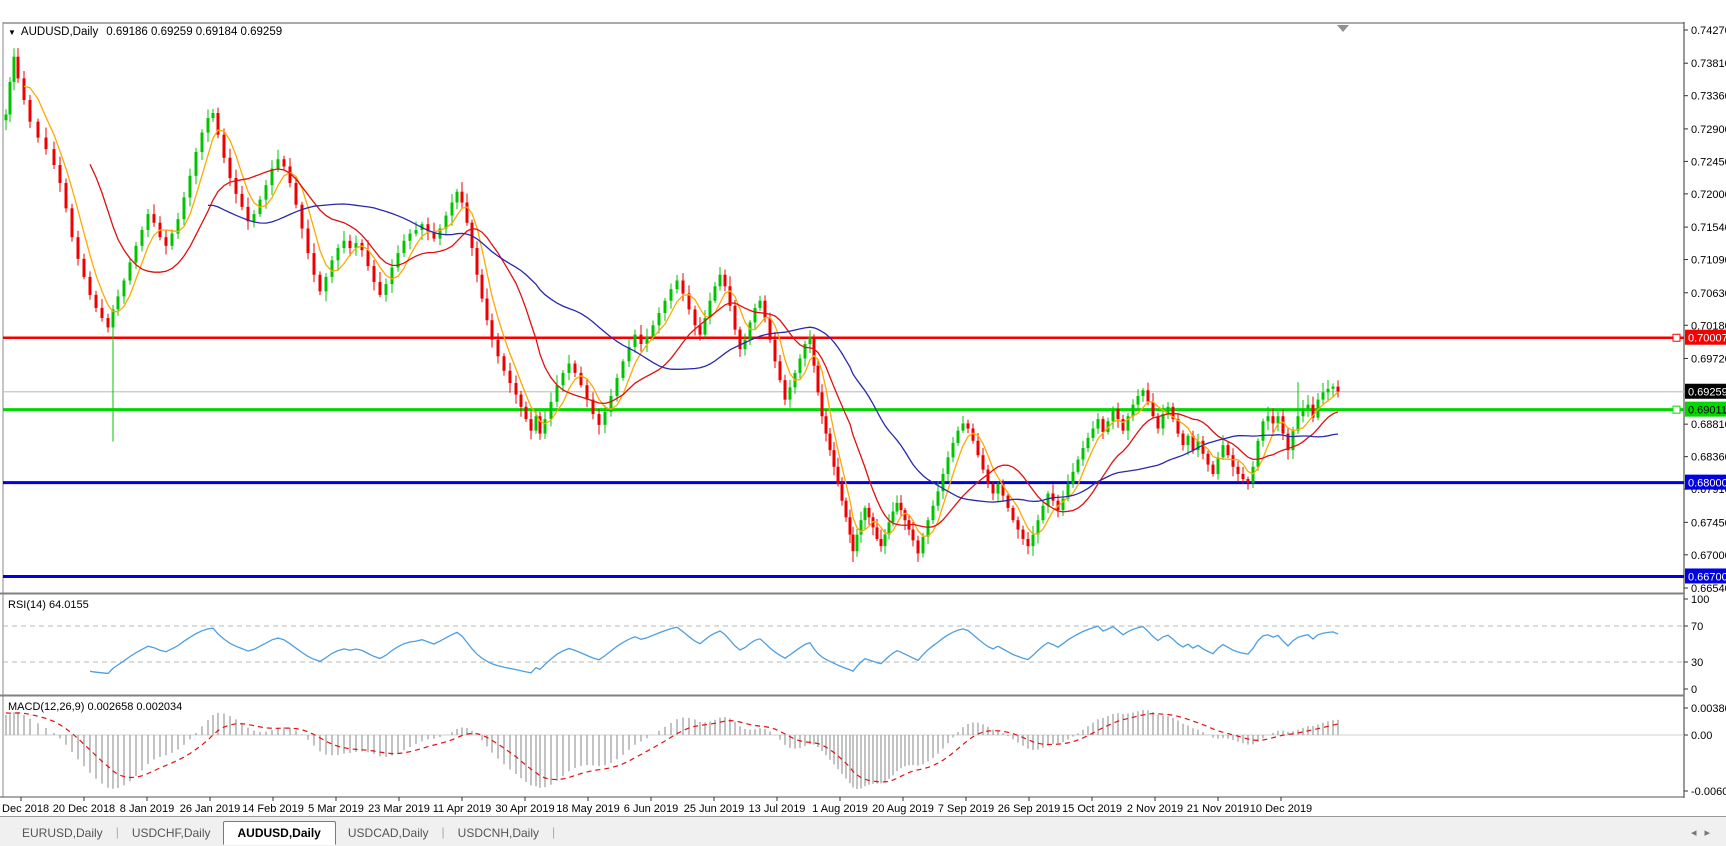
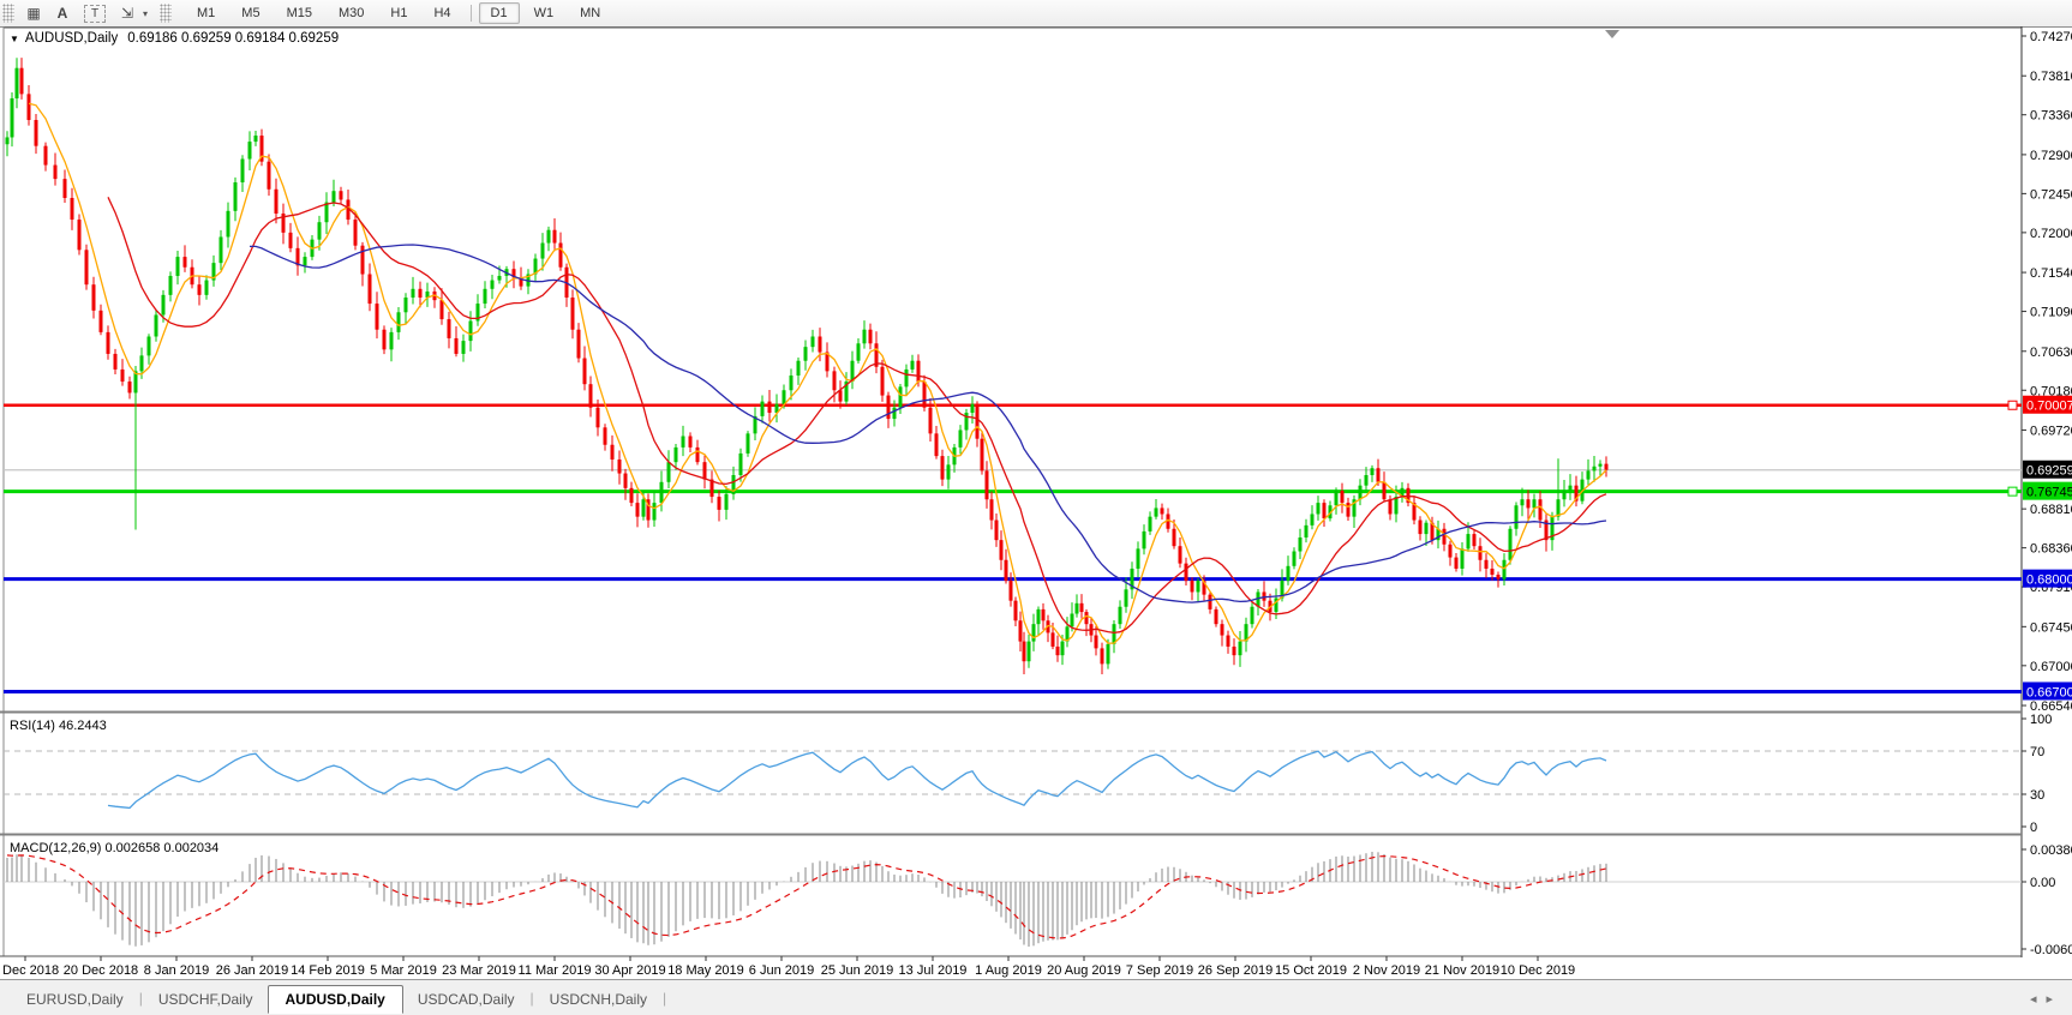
+ ▦
+ A
+ T
+ ⇲
+ ▾
+ M1
+ M5
+ M15
+ M30
+ H1
+ H4
+ D1
+ W1
+ MN
  0.7427
  0.7381
  0.7336
  0.7290
  0.7245
  0.7200
  0.7154
  0.7109
  0.7063
  0.7018
  0.6972
  0.6881
  0.6836
  0.6791
  0.6745
  0.6700
  0.6654
  ▼ AUDUSD,Daily 0.69186 0.69259 0.69184 0.69259
- RSI(14) 64.0155
+ RSI(14) 46.2443
  100
  70
  30
  0
  MACD(12,26,9) 0.002658 0.002034
  0.0038
  0.00
  -0.0060
  Dec 2018
  20 Dec 2018
  8 Jan 2019
  26 Jan 2019
  14 Feb 2019
  5 Mar 2019
  23 Mar 2019
- 11 Apr 2019
+ 11 Mar 2019
  30 Apr 2019
  18 May 2019
  6 Jun 2019
  25 Jun 2019
  13 Jul 2019
  1 Aug 2019
  20 Aug 2019
  7 Sep 2019
  26 Sep 2019
  15 Oct 2019
  2 Nov 2019
  21 Nov 2019
  10 Dec 2019
  0.70007
  0.69259
- 0.69011
+ 0.76745
  0.68000
  0.66700
  EURUSD,Daily
  |
  USDCHF,Daily
  AUDUSD,Daily
  USDCAD,Daily
  |
  USDCNH,Daily
  |
  ◂▸
